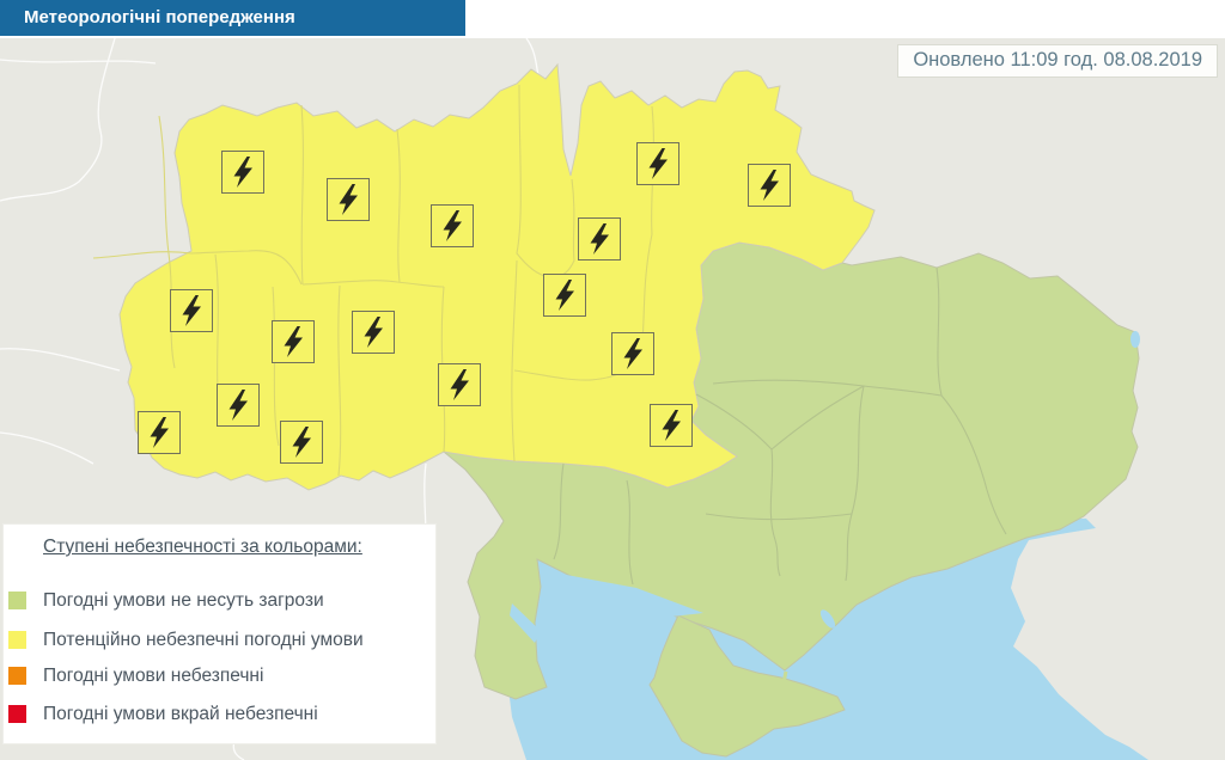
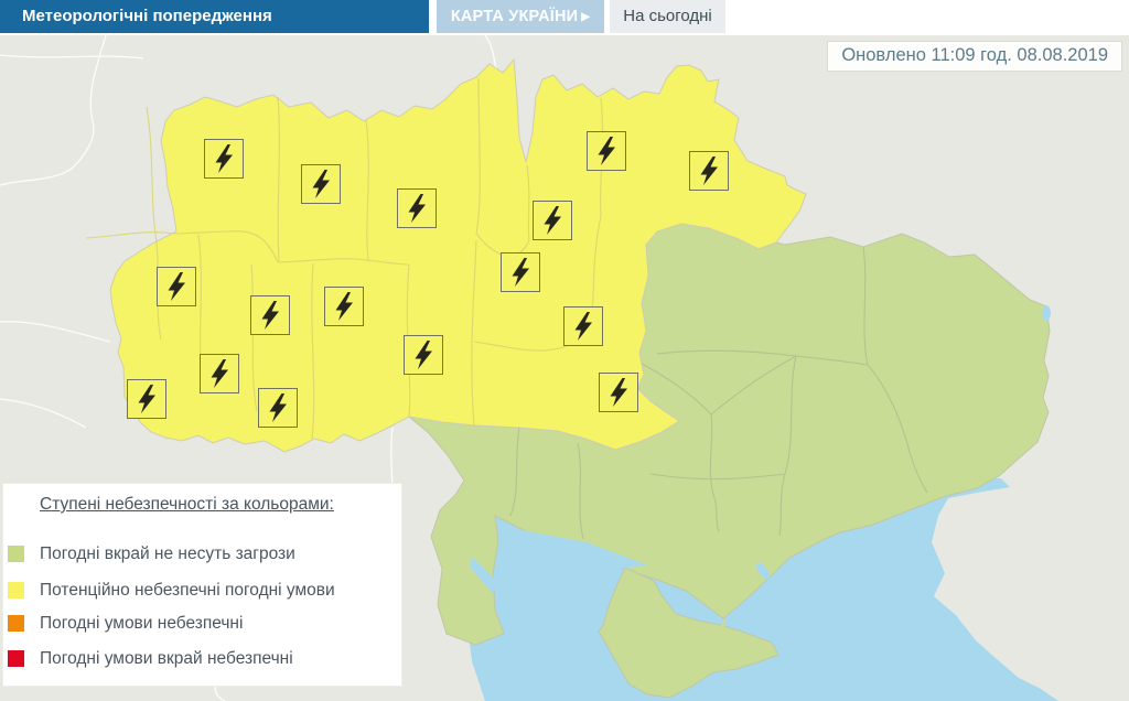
  Метеорологічні попередження
+ КАРТА УКРАЇНИ ▶
+ На сьогодні
  Оновлено 11:09 год. 08.08.2019
  Ступені небезпечності за кольорами:
- Погодні умови не несуть загрози
+ Погодні вкрай не несуть загрози
  Потенційно небезпечні погодні умови
  Погодні умови небезпечні
  Погодні умови вкрай небезпечні
